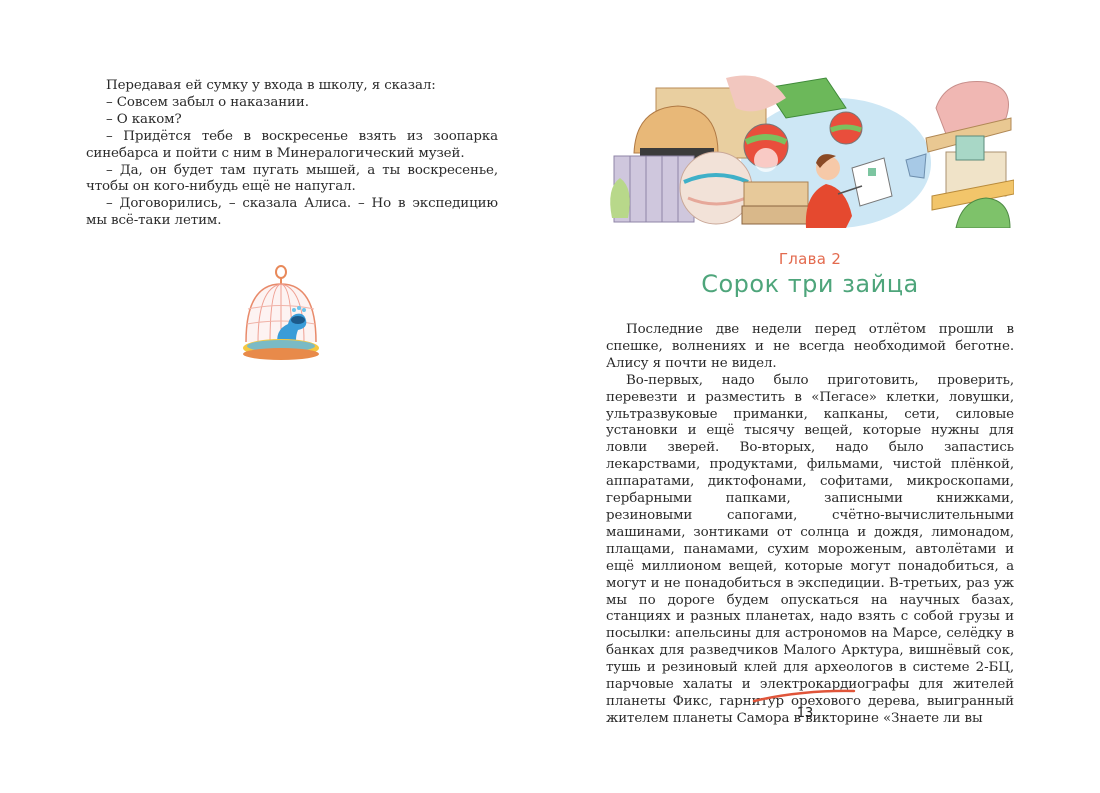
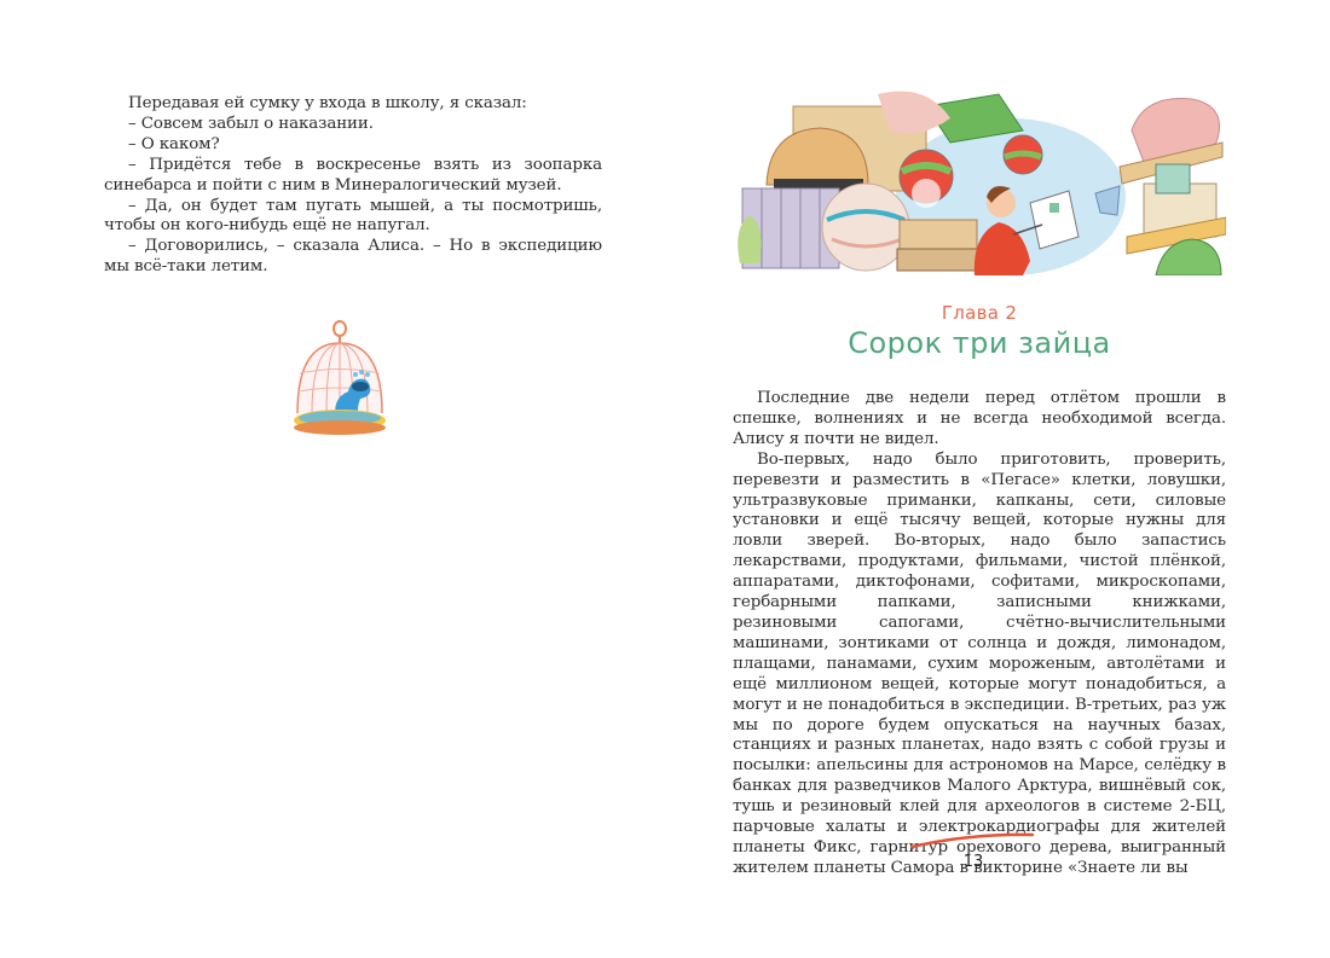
  Передавая ей сумку у входа в школу, я сказал:
  – Совсем забыл о наказании.
  – О каком?
  – Придётся тебе в воскресенье взять из зоопарка синебарса и пойти с ним в Минералогический музей.
- – Да, он будет там пугать мышей, а ты воскресенье, чтобы он кого-нибудь ещё не напугал.
+ – Да, он будет там пугать мышей, а ты посмотришь, чтобы он кого-нибудь ещё не напугал.
  – Договорились, – сказала Алиса. – Но в экспедицию мы всё-таки летим.
  Глава 2
  Сорок три зайца
- Последние две недели перед отлётом прошли в спешке, волнениях и не всегда необходимой беготне. Алису я почти не видел.
+ Последние две недели перед отлётом прошли в спешке, волнениях и не всегда необходимой всегда. Алису я почти не видел.
  Во-первых, надо было приготовить, проверить, перевезти и разместить в «Пегасе» клетки, ловушки, ультразвуковые приманки, капканы, сети, силовые установки и ещё тысячу вещей, которые нужны для ловли зверей. Во-вторых, надо было запастись лекарствами, продуктами, фильмами, чистой плёнкой, аппаратами, диктофонами, софитами, микроскопами, гербарными папками, записными книжками, резиновыми сапогами, счётно-вычислительными машинами, зонтиками от солнца и дождя, лимонадом, плащами, панамами, сухим мороженым, автолётами и ещё миллионом вещей, которые могут понадобиться, а могут и не понадобиться в экспедиции. В-третьих, раз уж мы по дороге будем опускаться на научных базах, станциях и разных планетах, надо взять с собой грузы и посылки: апельсины для астрономов на Марсе, селёдку в банках для разведчиков Малого Арктура, вишнёвый сок, тушь и резиновый клей для археологов в системе 2-БЦ, парчовые халаты и электрокардиографы для жителей планеты Фикс, гарнтур орехового дерева, выигранный жителем планеты Самора в викторине «Знаете ли вы
  13
